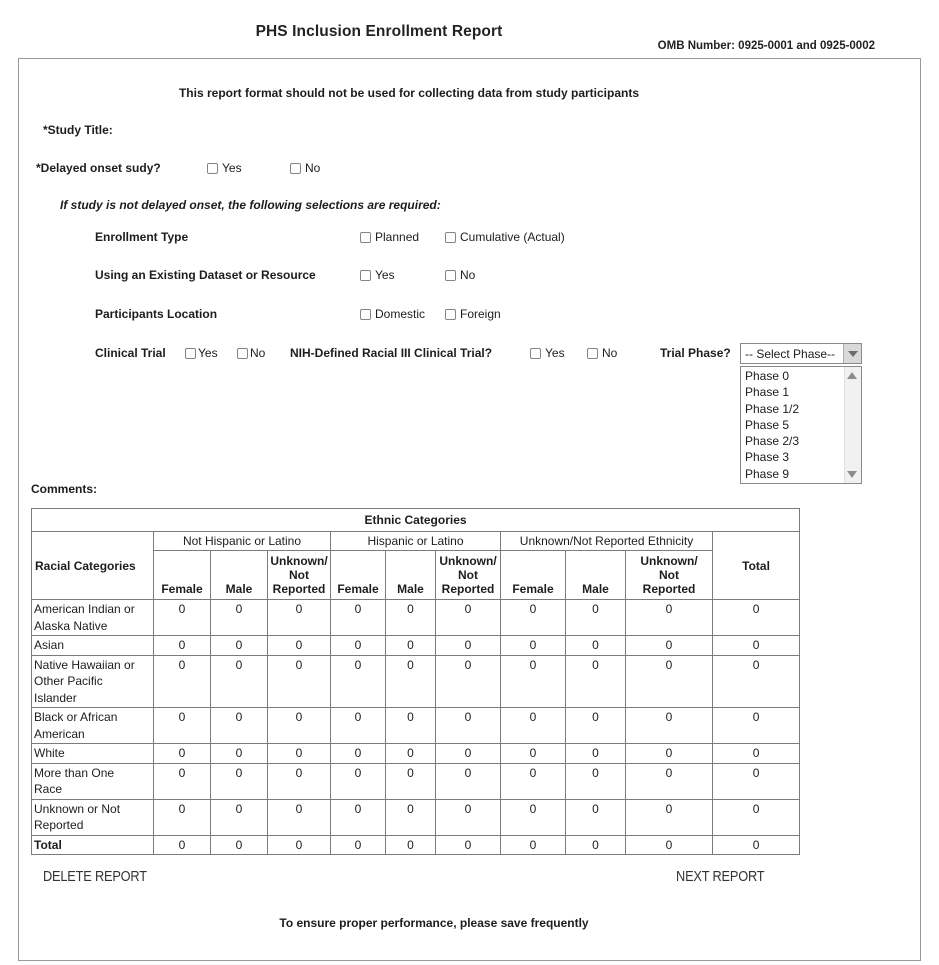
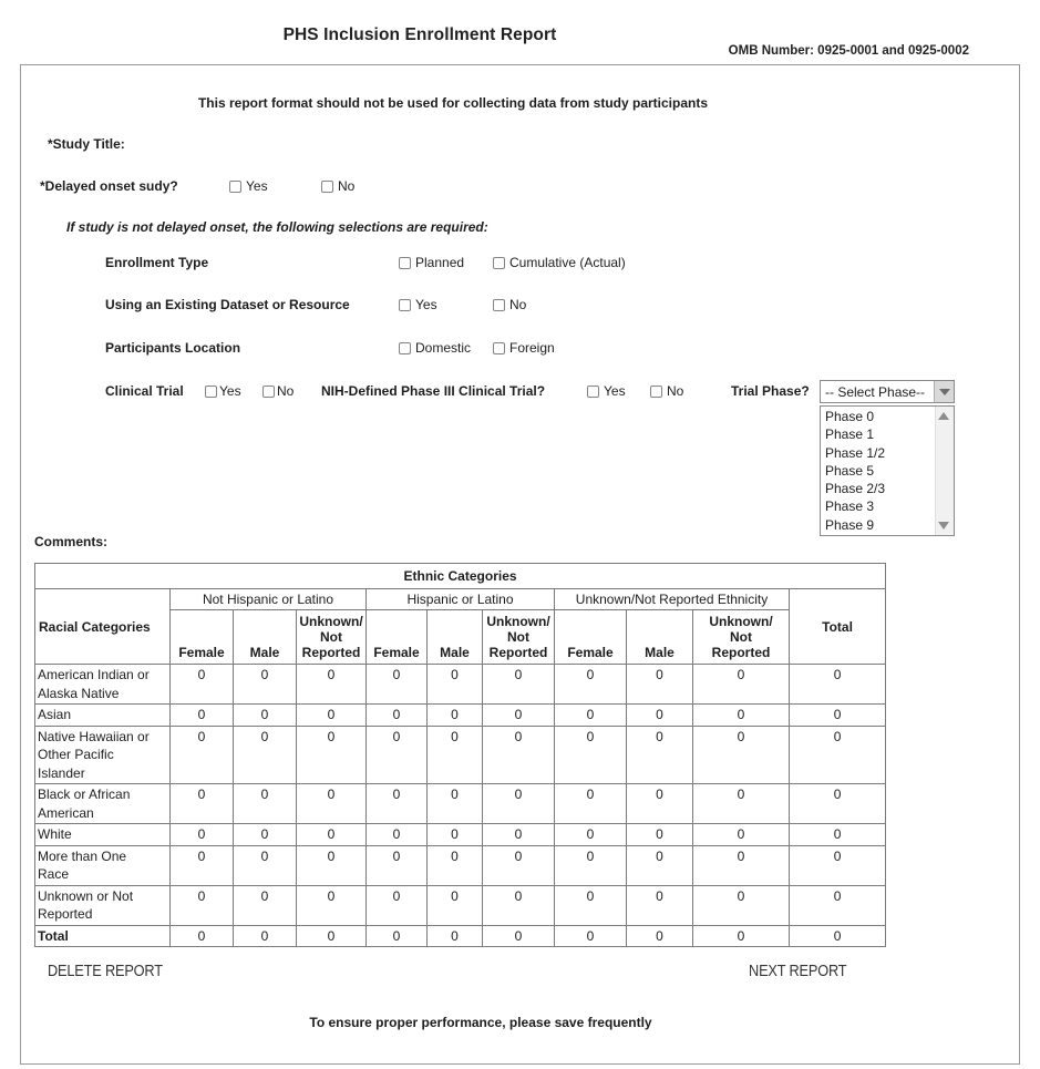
  PHS Inclusion Enrollment Report
  OMB Number: 0925-0001 and 0925-0002
  This report format should not be used for collecting data from study participants
  *Study Title:
  *Delayed onset sudy?
  Yes
  No
  If study is not delayed onset, the following selections are required:
  Enrollment Type
  Planned
  Cumulative (Actual)
  Using an Existing Dataset or Resource
  Yes
  No
  Participants Location
  Domestic
  Foreign
  Clinical Trial
  Yes
  No
- NIH-Defined Racial III Clinical Trial?
+ NIH-Defined Phase III Clinical Trial?
  Yes
  No
  Trial Phase?
  -- Select Phase--
  Phase 0
  Phase 1
  Phase 1/2
  Phase 5
  Phase 2/3
  Phase 3
  Phase 9
  Comments:
  Ethnic Categories
  Racial Categories	Not Hispanic or Latino	Hispanic or Latino	Unknown/Not Reported Ethnicity	Total
  Female	Male	Unknown/ Not Reported	Female	Male	Unknown/ Not Reported	Female	Male	Unknown/ Not Reported
  American Indian or Alaska Native	0	0	0	0	0	0	0	0	0	0
  Asian	0	0	0	0	0	0	0	0	0	0
  Native Hawaiian or Other Pacific Islander	0	0	0	0	0	0	0	0	0	0
  Black or African American	0	0	0	0	0	0	0	0	0	0
  White	0	0	0	0	0	0	0	0	0	0
  More than One Race	0	0	0	0	0	0	0	0	0	0
  Unknown or Not Reported	0	0	0	0	0	0	0	0	0	0
  Total	0	0	0	0	0	0	0	0	0	0
  DELETE REPORT
  NEXT REPORT
  To ensure proper performance, please save frequently
